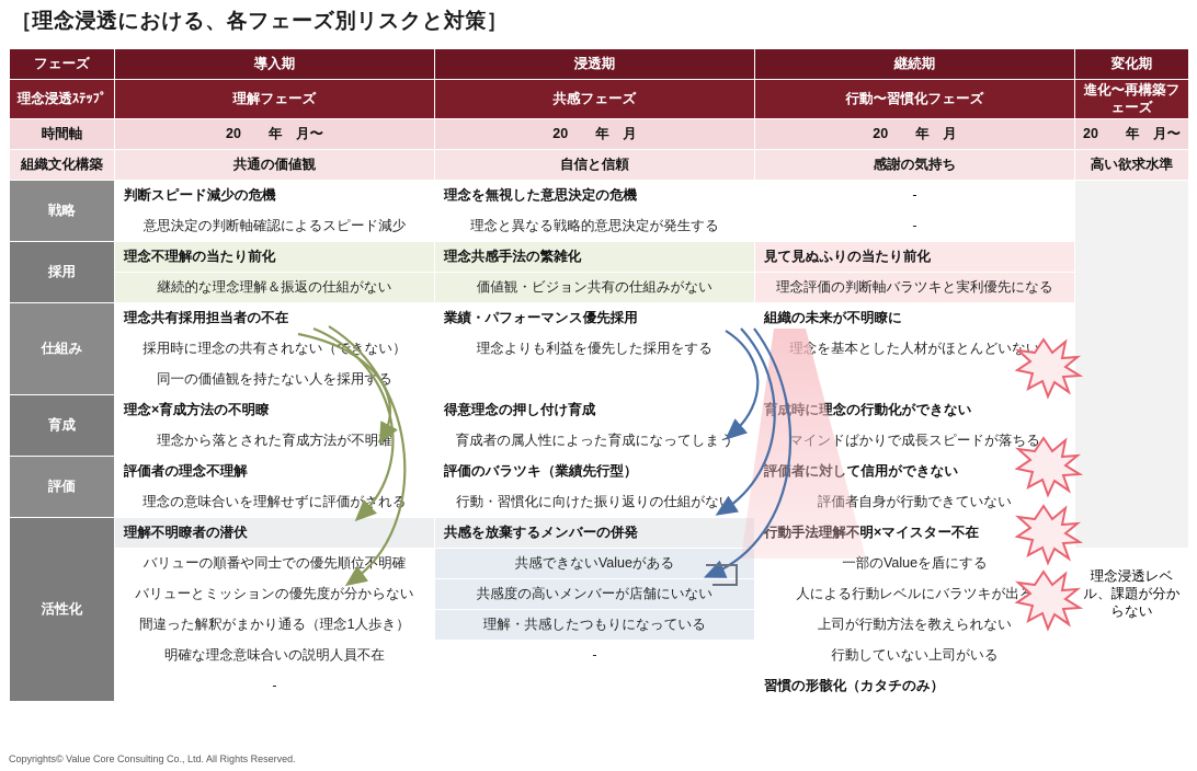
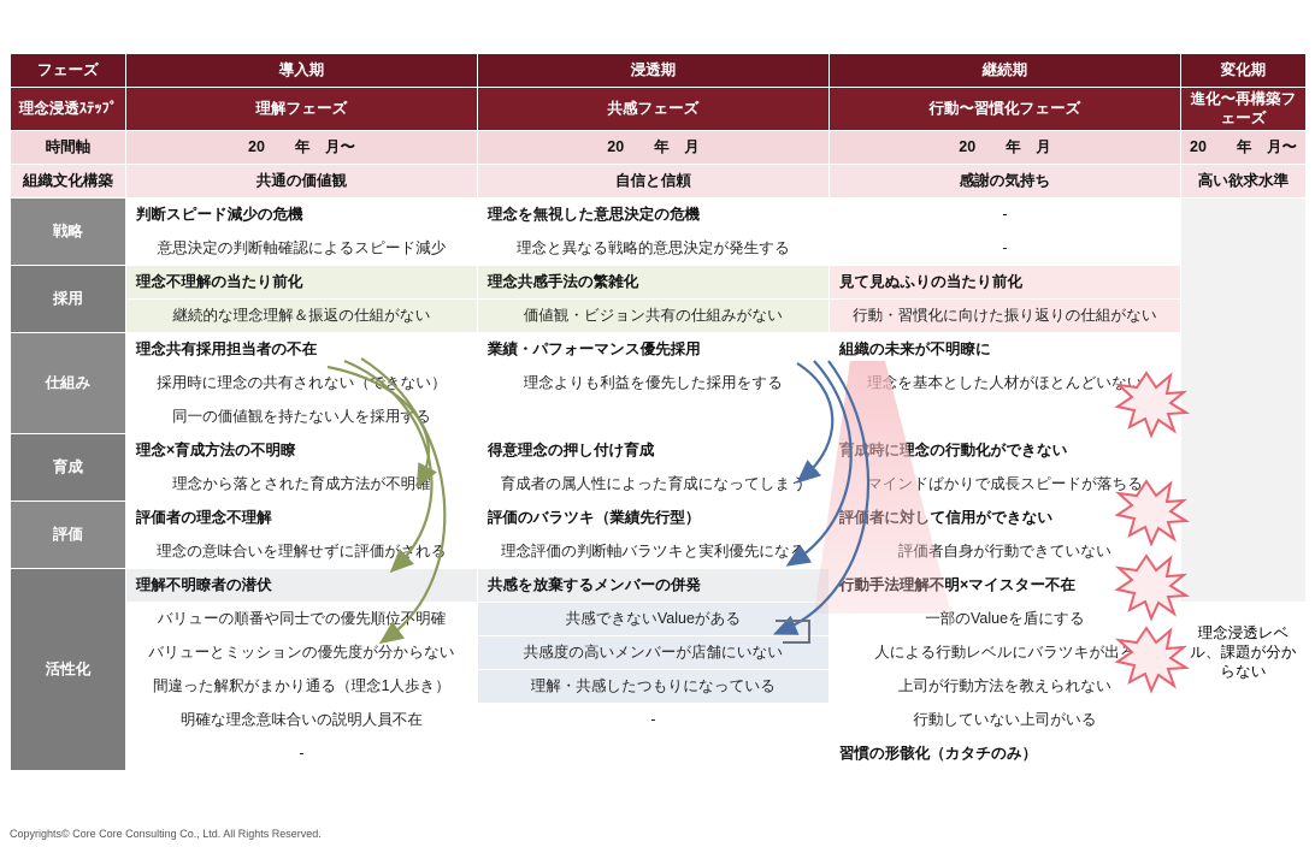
- ［理念浸透における、各フェーズ別リスクと対策］
  フェーズ	導入期	浸透期	継続期	変化期
  理念浸透ｽﾃｯﾌﾟ	理解フェーズ	共感フェーズ	行動〜習慣化フェーズ	進化〜再構築フェーズ
  時間軸	20 年 月〜	20 年 月	20 年 月	20 年 月〜
  組織文化構築	共通の価値観	自信と信頼	感謝の気持ち	高い欲求水準
  戦略	判断スピード減少の危機	理念を無視した意思決定の危機	-
  意思決定の判断軸確認によるスピード減少	理念と異なる戦略的意思決定が発生する	-
  採用	理念不理解の当たり前化	理念共感手法の繁雑化	見て見ぬふりの当たり前化
- 継続的な理念理解＆振返の仕組がない	価値観・ビジョン共有の仕組みがない	理念評価の判断軸バラツキと実利優先になる
+ 継続的な理念理解＆振返の仕組がない	価値観・ビジョン共有の仕組みがない	行動・習慣化に向けた振り返りの仕組がない
  仕組み	理念共有採用担当者の不在	業績・パフォーマンス優先採用	組織の未来が不明瞭に
  採用時に理念の共有されない（ない）	理念よりも利益を優先した採用をする	を基本とした人材がほとんどいない
  同一の価値観を持たない人を採用する
  育成	理念×育成方法の不明瞭	得意理念の押し付け育成	念の行動化ができない
  理念から落とされた育成方法が不明確	育成者の属人性によった育成になってしまう	ドばかりで成長スピードが落ちる
  評価	評価者の理念不理解	評価のバラツキ（業績先行型）	て信用ができない
- 理念の意味合いを理解せずに評価がされる	行動・習慣化に向けた振り返りの仕組がない	者自身が行動できていない
+ 理念の意味合いを理解せずに評価がされる	理念評価の判断軸バラツキと実利優先になる	者自身が行動できていない
  活性化	理解不明瞭者の潜伏	共感を放棄するメンバーの併発	明×マイスター不在
  バリューの順番や同士での優先順位明確	共感できないValueがある	一部のValueを盾にする	理念浸透レベル、課題が分からない
  バリューとミッションの優先度が分からない	共感度の高いメンバーが店舗にいない	人による行動レベルにバラツキが出る
  間違った解釈がまかり通る（理念1人歩き）	理解・共感したつもりになっている	上司が行動方法を教えられない
  明確な理念意味合いの説明人員不在	-	行動していない上司がいる
  -		習慣の形骸化（カタチのみ）
- Copyrights© Value Core Consulting Co., Ltd. All Rights Reserved.
+ Copyrights© Core Core Consulting Co., Ltd. All Rights Reserved.
